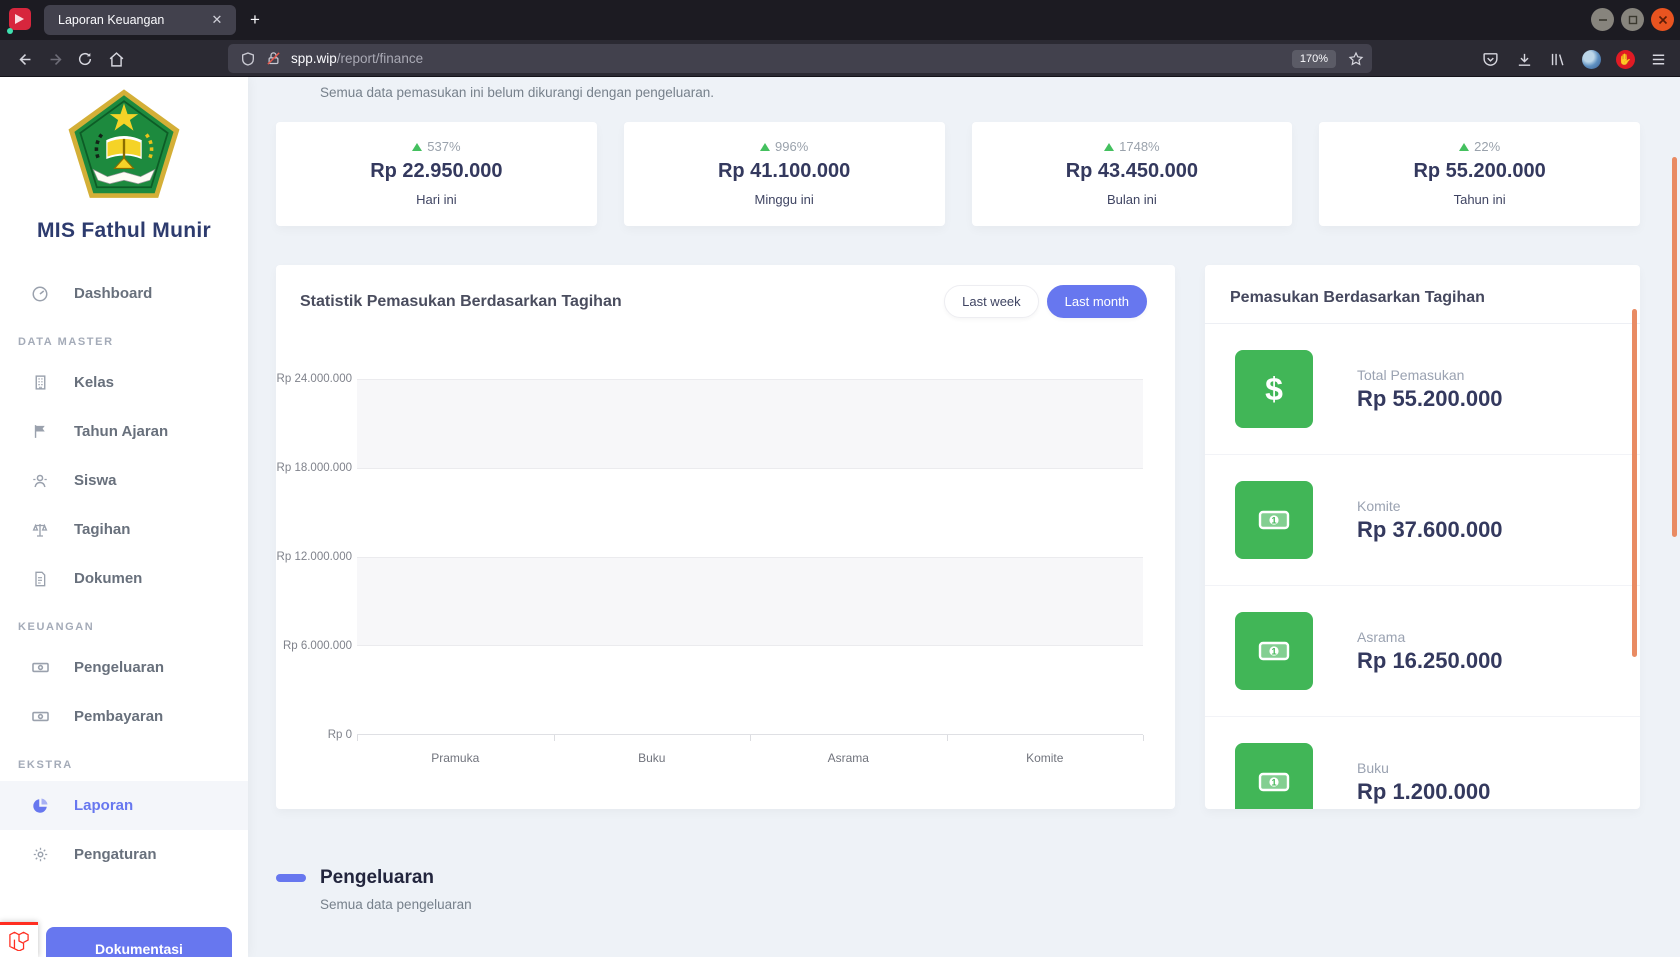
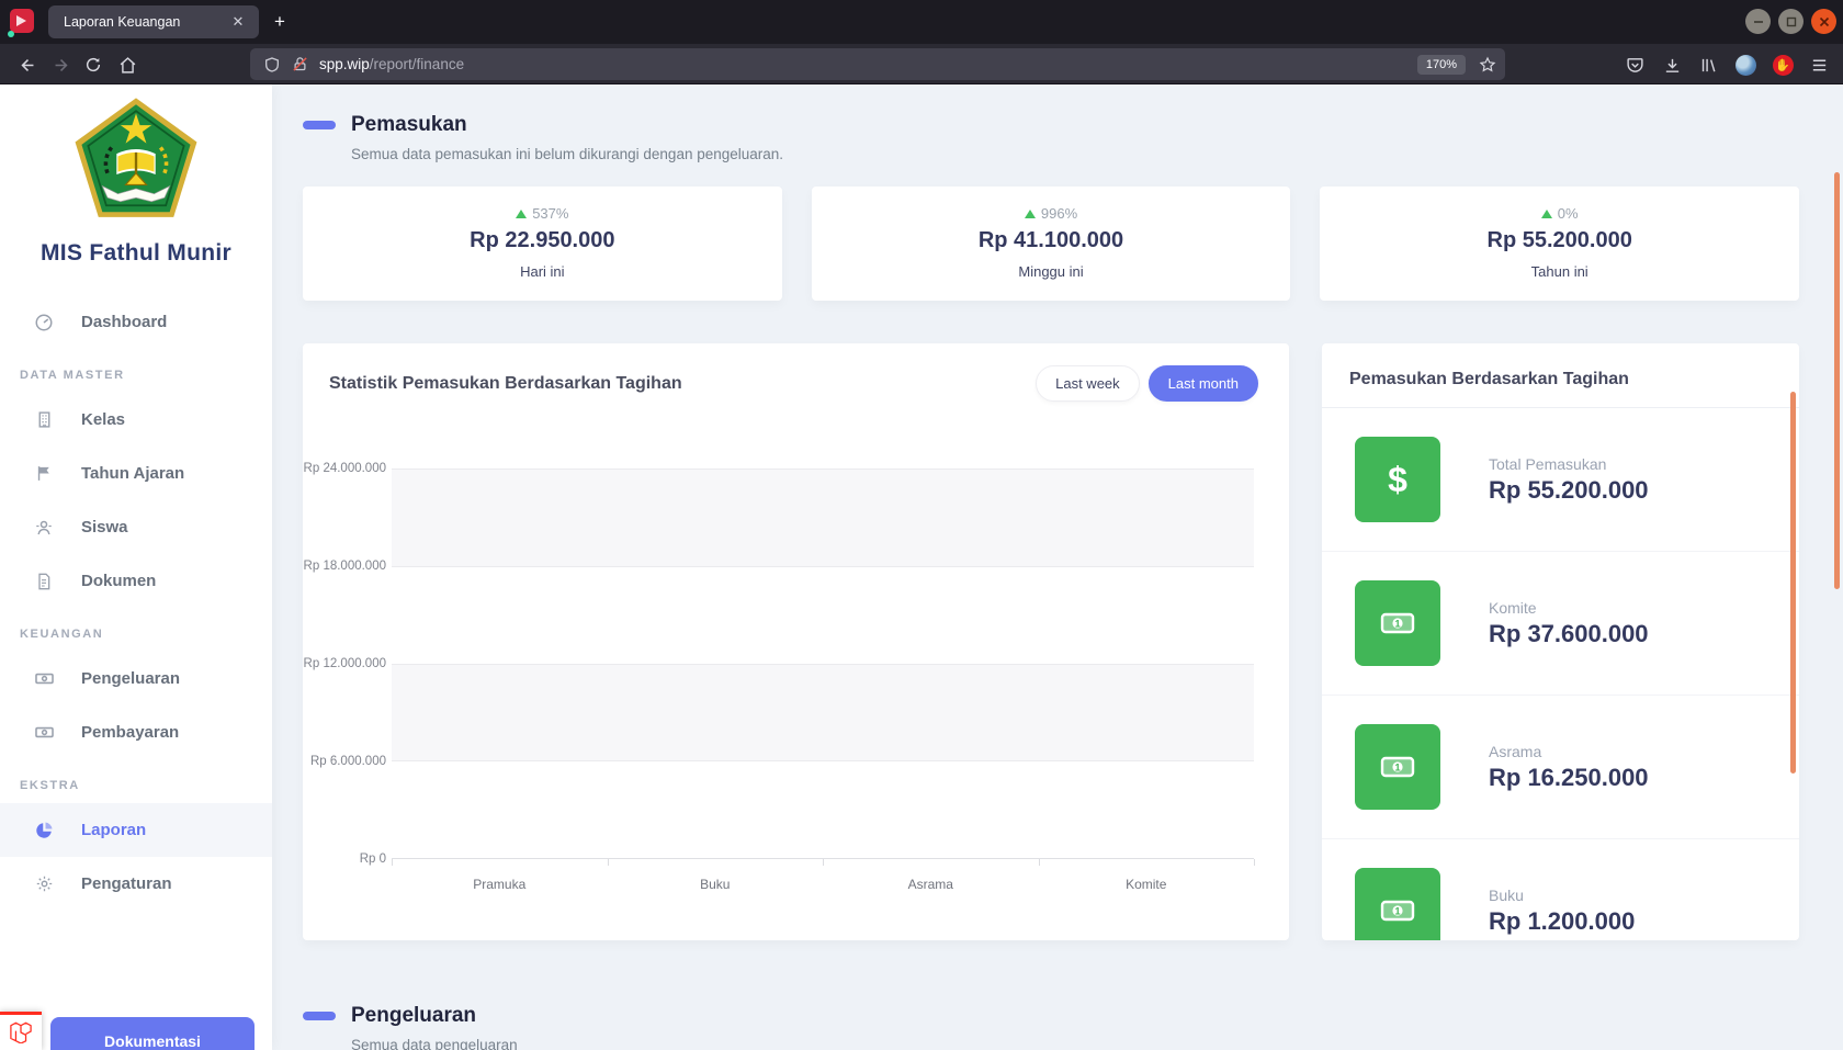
  Laporan Keuangan
  ✕
  +
  spp.wip/report/finance
  170%
  ✋
  MIS Fathul Munir
  Dashboard
  DATA MASTER
  Kelas
  Tahun Ajaran
  Siswa
- Tagihan
  Dokumen
  KEUANGAN
  Pengeluaran
  Pembayaran
  EKSTRA
  Laporan
  Pengaturan
  Dokumentasi
+ Pemasukan
  Semua data pemasukan ini belum dikurangi dengan pengeluaran.
  537%
  Rp 22.950.000
  Hari ini
  996%
  Rp 41.100.000
  Minggu ini
- 1748%
- Rp 43.450.000
- Bulan ini
- 22%
+ 0%
  Rp 55.200.000
  Tahun ini
  Statistik Pemasukan Berdasarkan Tagihan
  Last week
  Last month
  Rp 24.000.000
  Rp 18.000.000
  Rp 12.000.000
  Rp 6.000.000
  Rp 0
  Pramuka
  Buku
  Asrama
  Komite
  Pemasukan Berdasarkan Tagihan
  $
  Total Pemasukan
  Rp 55.200.000
  1
  Komite
  Rp 37.600.000
  1
  Asrama
  Rp 16.250.000
  1
  Buku
  Rp 1.200.000
  Pengeluaran
  Semua data pengeluaran
